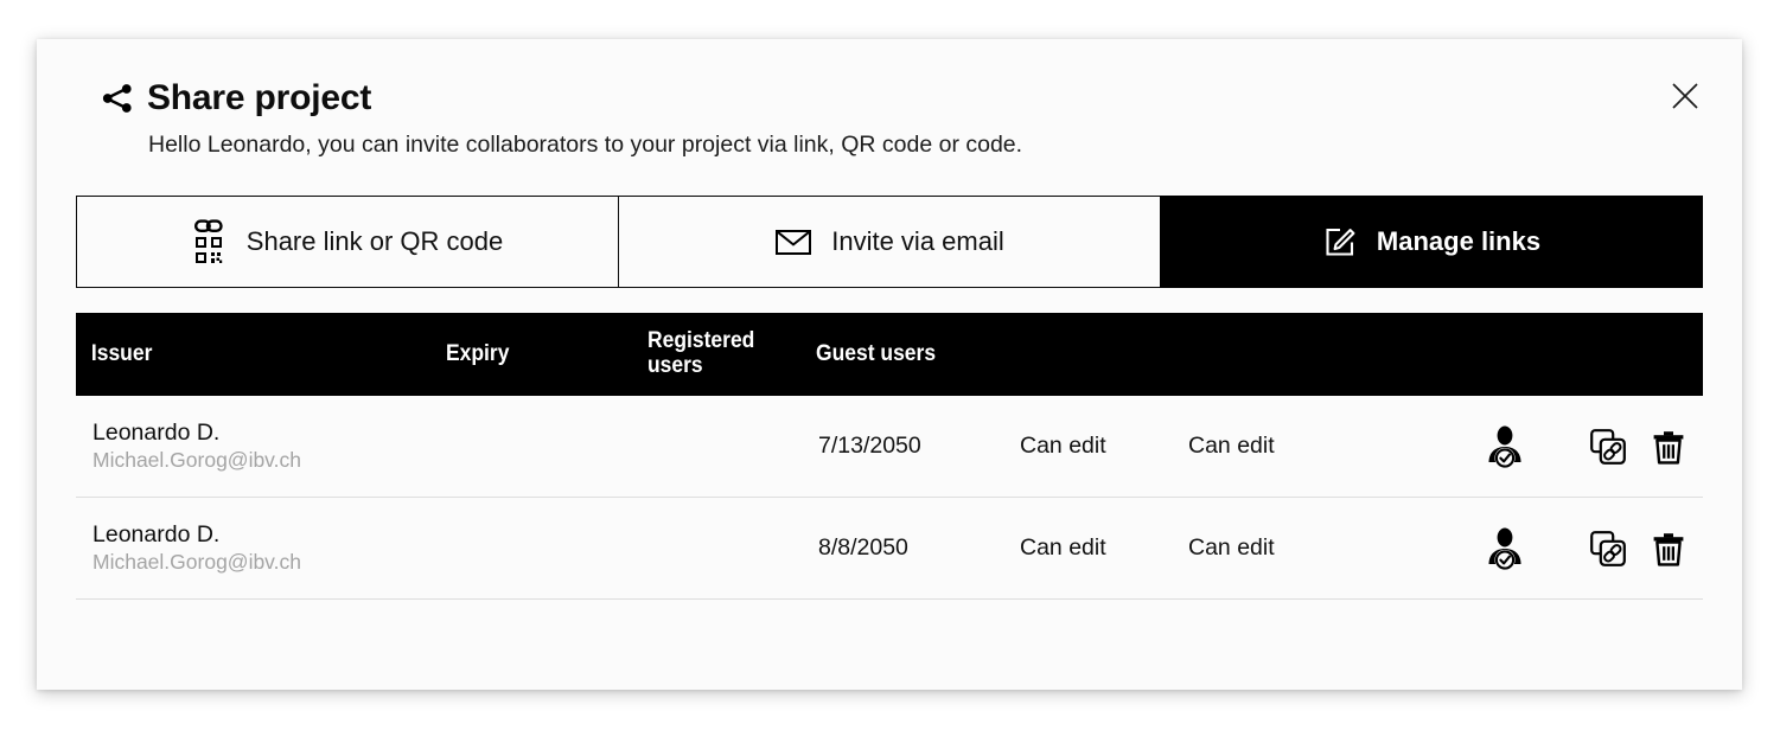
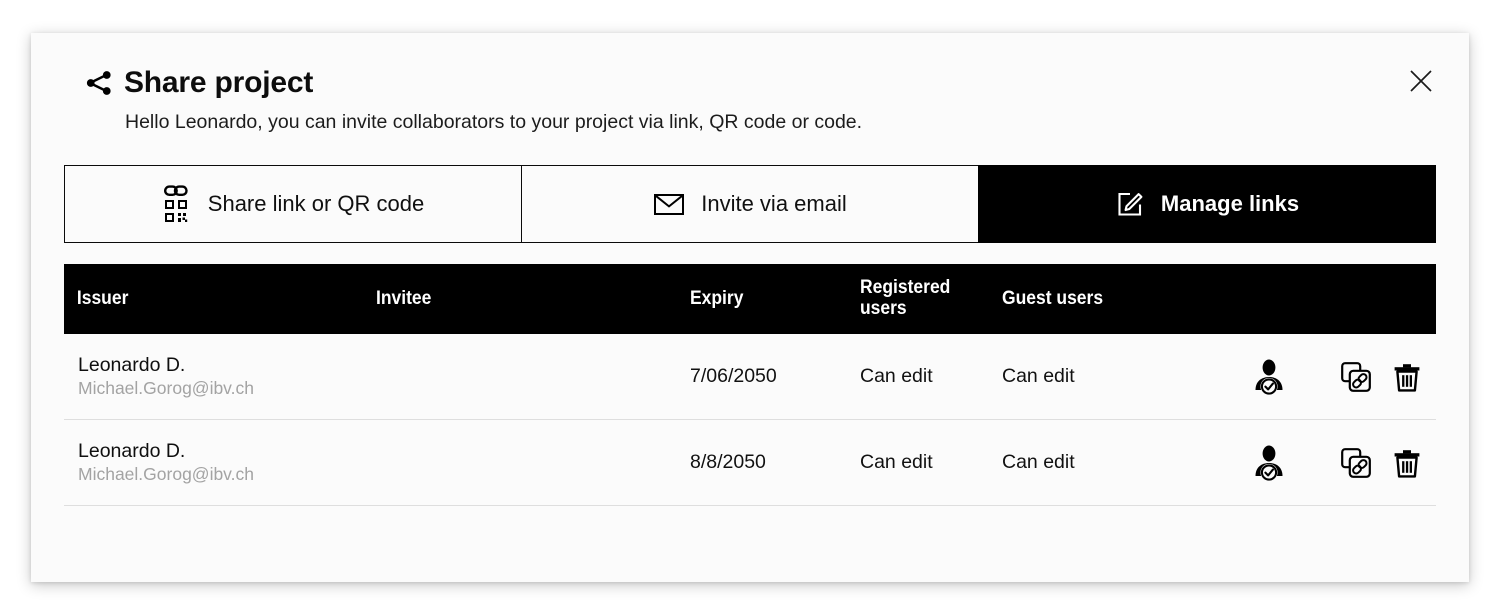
  Share project
  Hello Leonardo, you can invite collaborators to your project via link, QR code or code.
  Share link or QR code
  Invite via email
  Manage links
  Issuer
+ Invitee
  Expiry
  Registered users
  Guest users
  Leonardo D.
  Michael.Gorog@ibv.ch
- 7/13/2050
+ 7/06/2050
  Can edit
  Can edit
  Leonardo D.
  Michael.Gorog@ibv.ch
  8/8/2050
  Can edit
  Can edit
